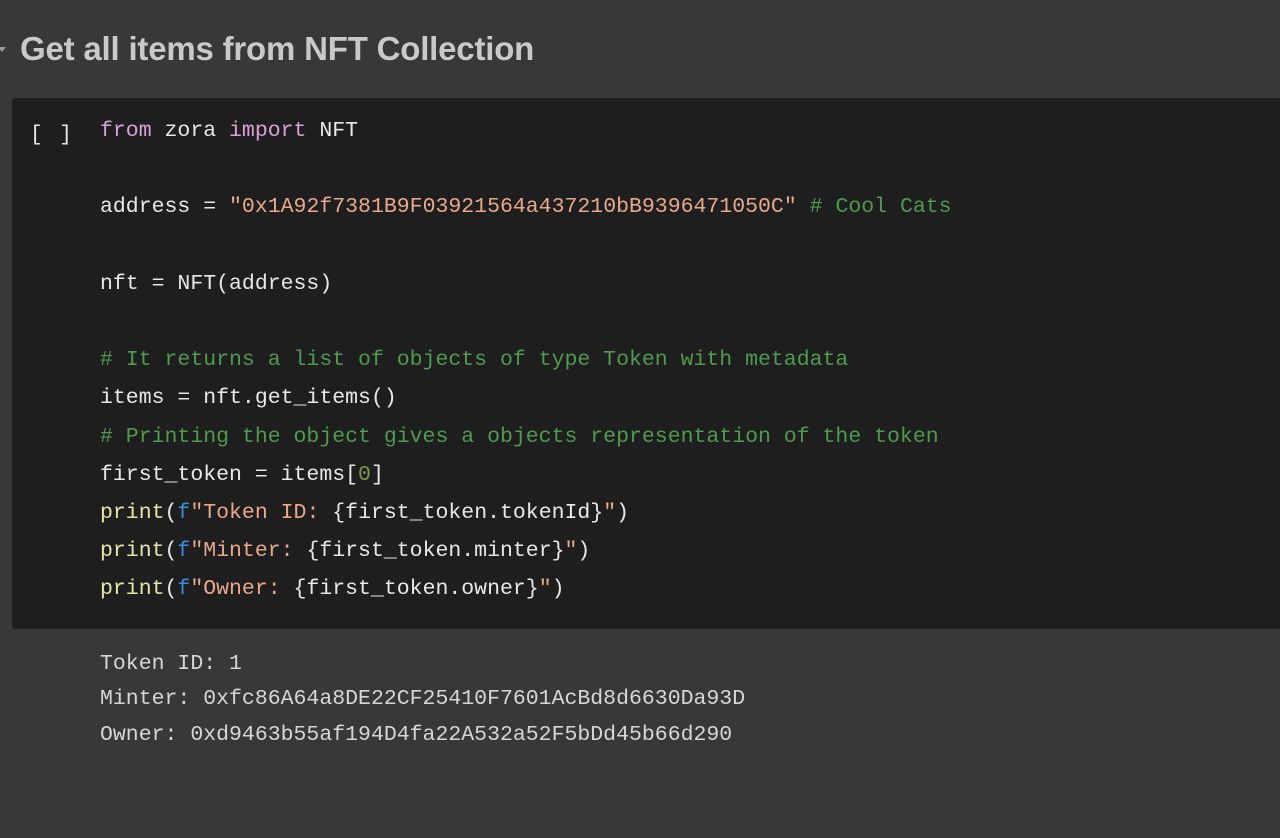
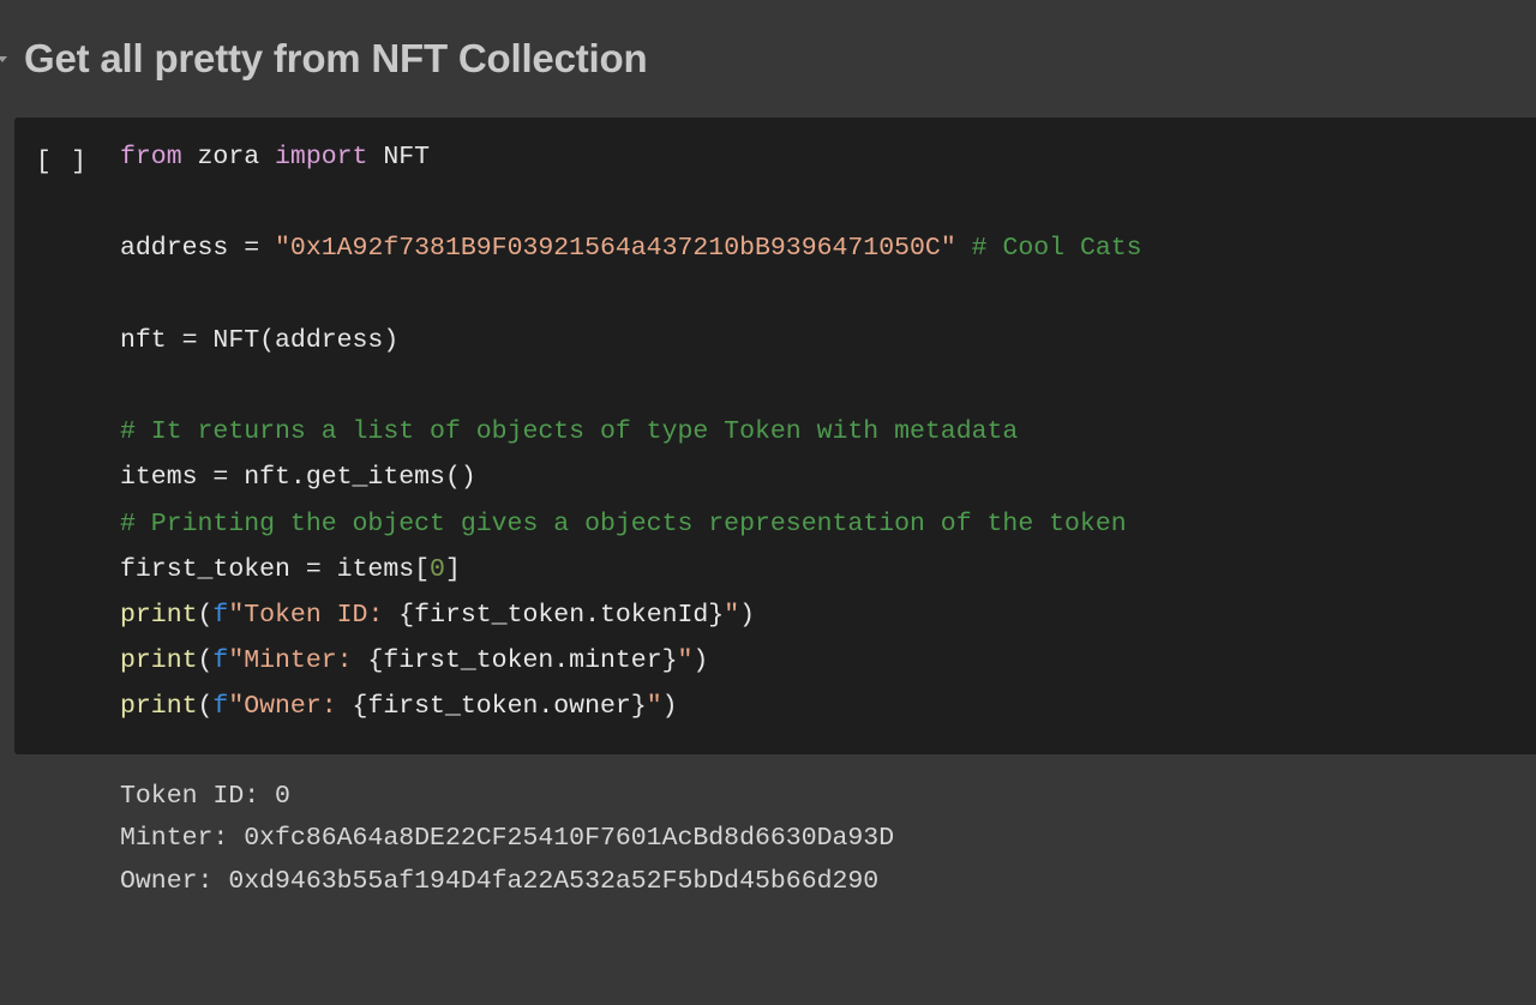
- Get all items from NFT Collection
+ Get all pretty from NFT Collection
  [ ]
  from zora import NFT address = "0x1A92f7381B9F03921564a437210bB9396471050C" # Cool Cats nft = NFT(address) # It returns a list of objects of type Token with metadata items = nft.get_items() # Printing the object gives a objects representation of the token first_token = items[0] print(f"Token ID: {first_token.tokenId}") print(f"Minter: {first_token.minter}") print(f"Owner: {first_token.owner}")
- Token ID: 1 Minter: 0xfc86A64a8DE22CF25410F7601AcBd8d6630Da93D Owner: 0xd9463b55af194D4fa22A532a52F5bDd45b66d290
+ Token ID: 0 Minter: 0xfc86A64a8DE22CF25410F7601AcBd8d6630Da93D Owner: 0xd9463b55af194D4fa22A532a52F5bDd45b66d290
